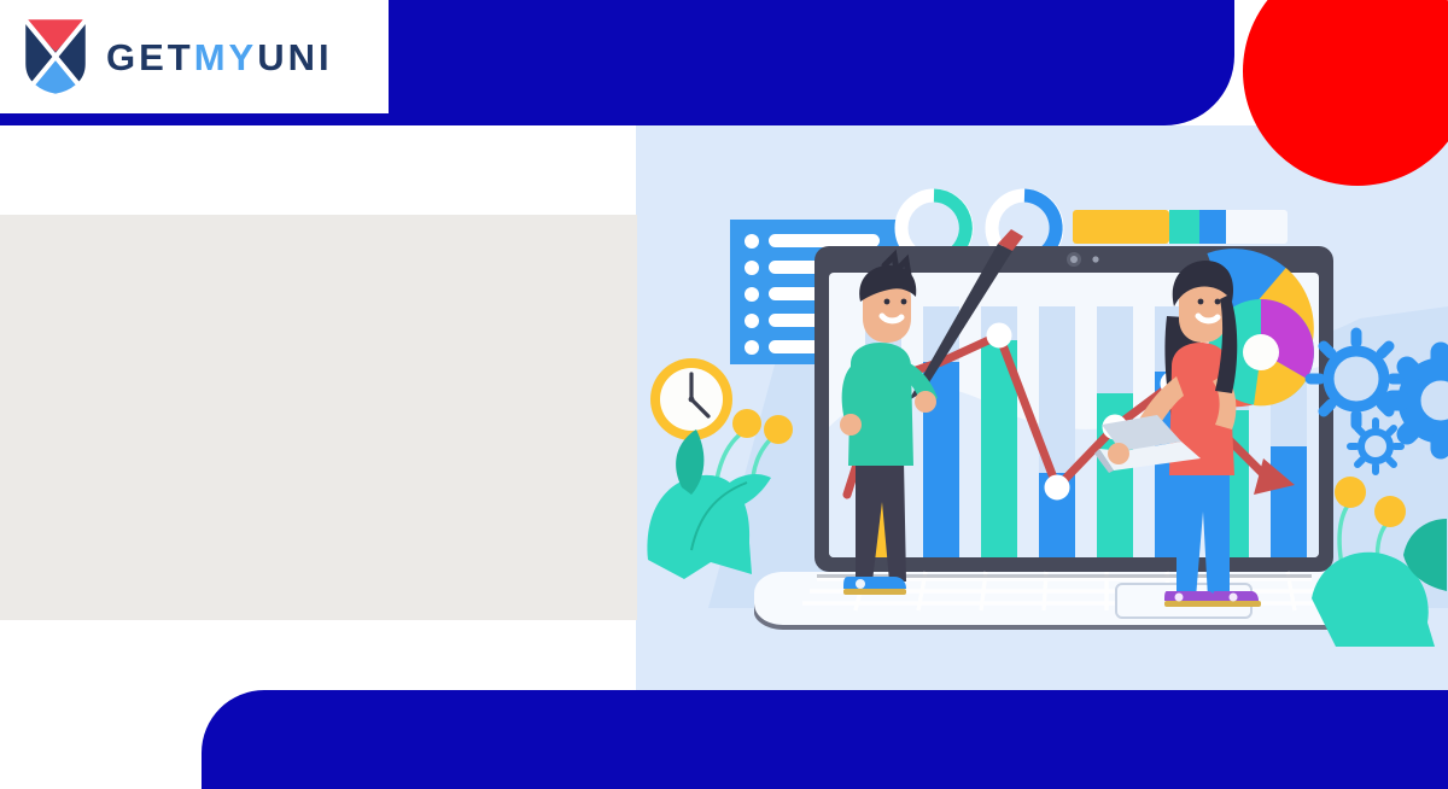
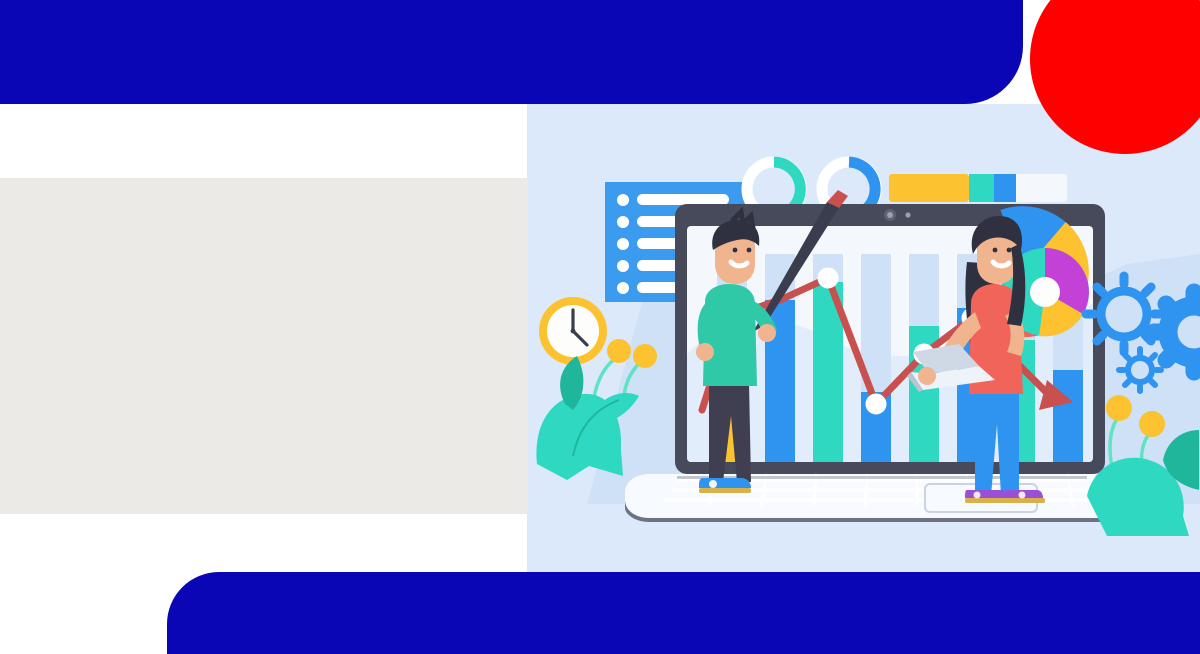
- GETMYUNI
